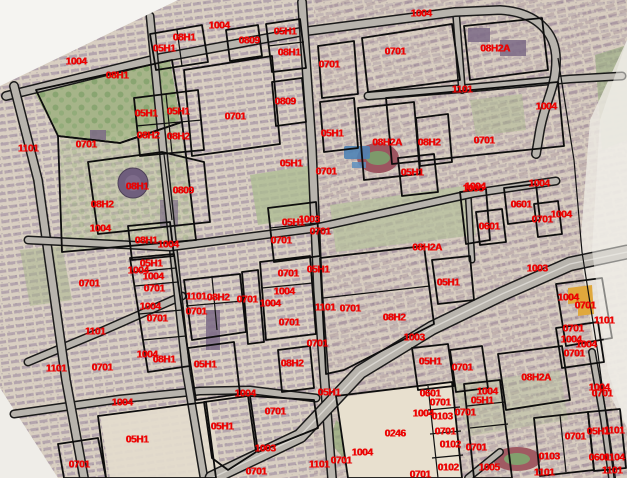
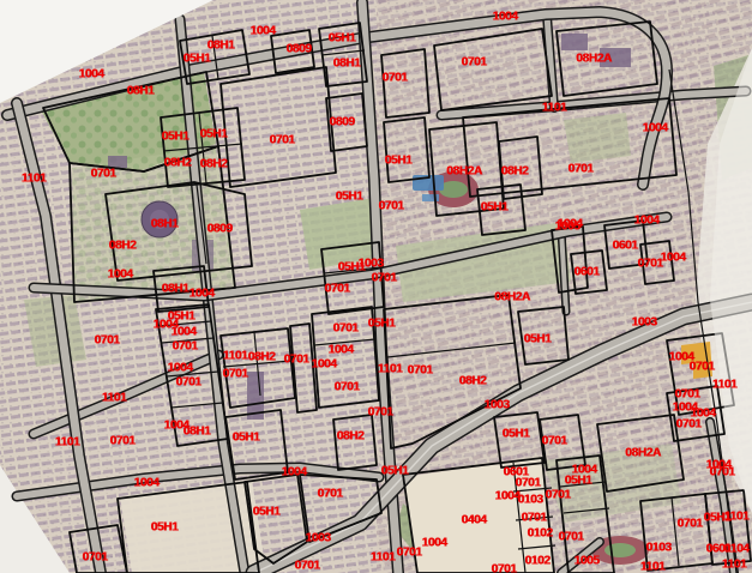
  1004
  1004
  1004
  08H1
  05H1
  05H1
  0809
  08H1
  08H2A
  0701
  0701
  08H1
  1101
  0809
  1004
  05H1
  05H1
  0701
  05H1
  08H2
  08H2
  0701
  08H2A
  08H2
  0701
  1101
  05H1
  0701
  05H1
  1004
  08H1
  1005
  0809
  1004
  08H2
  0601
  1004
  1003
  0701
  05H1
  0601
  1004
  0701
  08H1
  0701
  1004
  08H2A
  05H1
  1003
  05H1
  1004
  0701
  1004
  05H1
  0701
  0701
  1004
  1101
  08H2
  1004
  0701
  1004
  1101
  0701
  0701
  0701
  1004
  08H2
  0701
  1101
  0701
  0701
  1101
  1003
  1004
  0701
  1004
  0701
  1004
  08H1
  05H1
  05H1
  08H2
  0701
  1101
  0701
  08H2A
  1004
  1004
  0701
  05H1
  0601
  1004
  05H1
  0701
  1004
  0701
  0701
  1004
  0103
  05H1
  1101
  05H1
  0701
- 0246
+ 0404
  0701
  05H1
  0102
  0701
  1003
  1004
  0103
  0601
  0104
  0701
  1101
  0701
  0102
  1005
  1101
  1101
  0701
  0701
